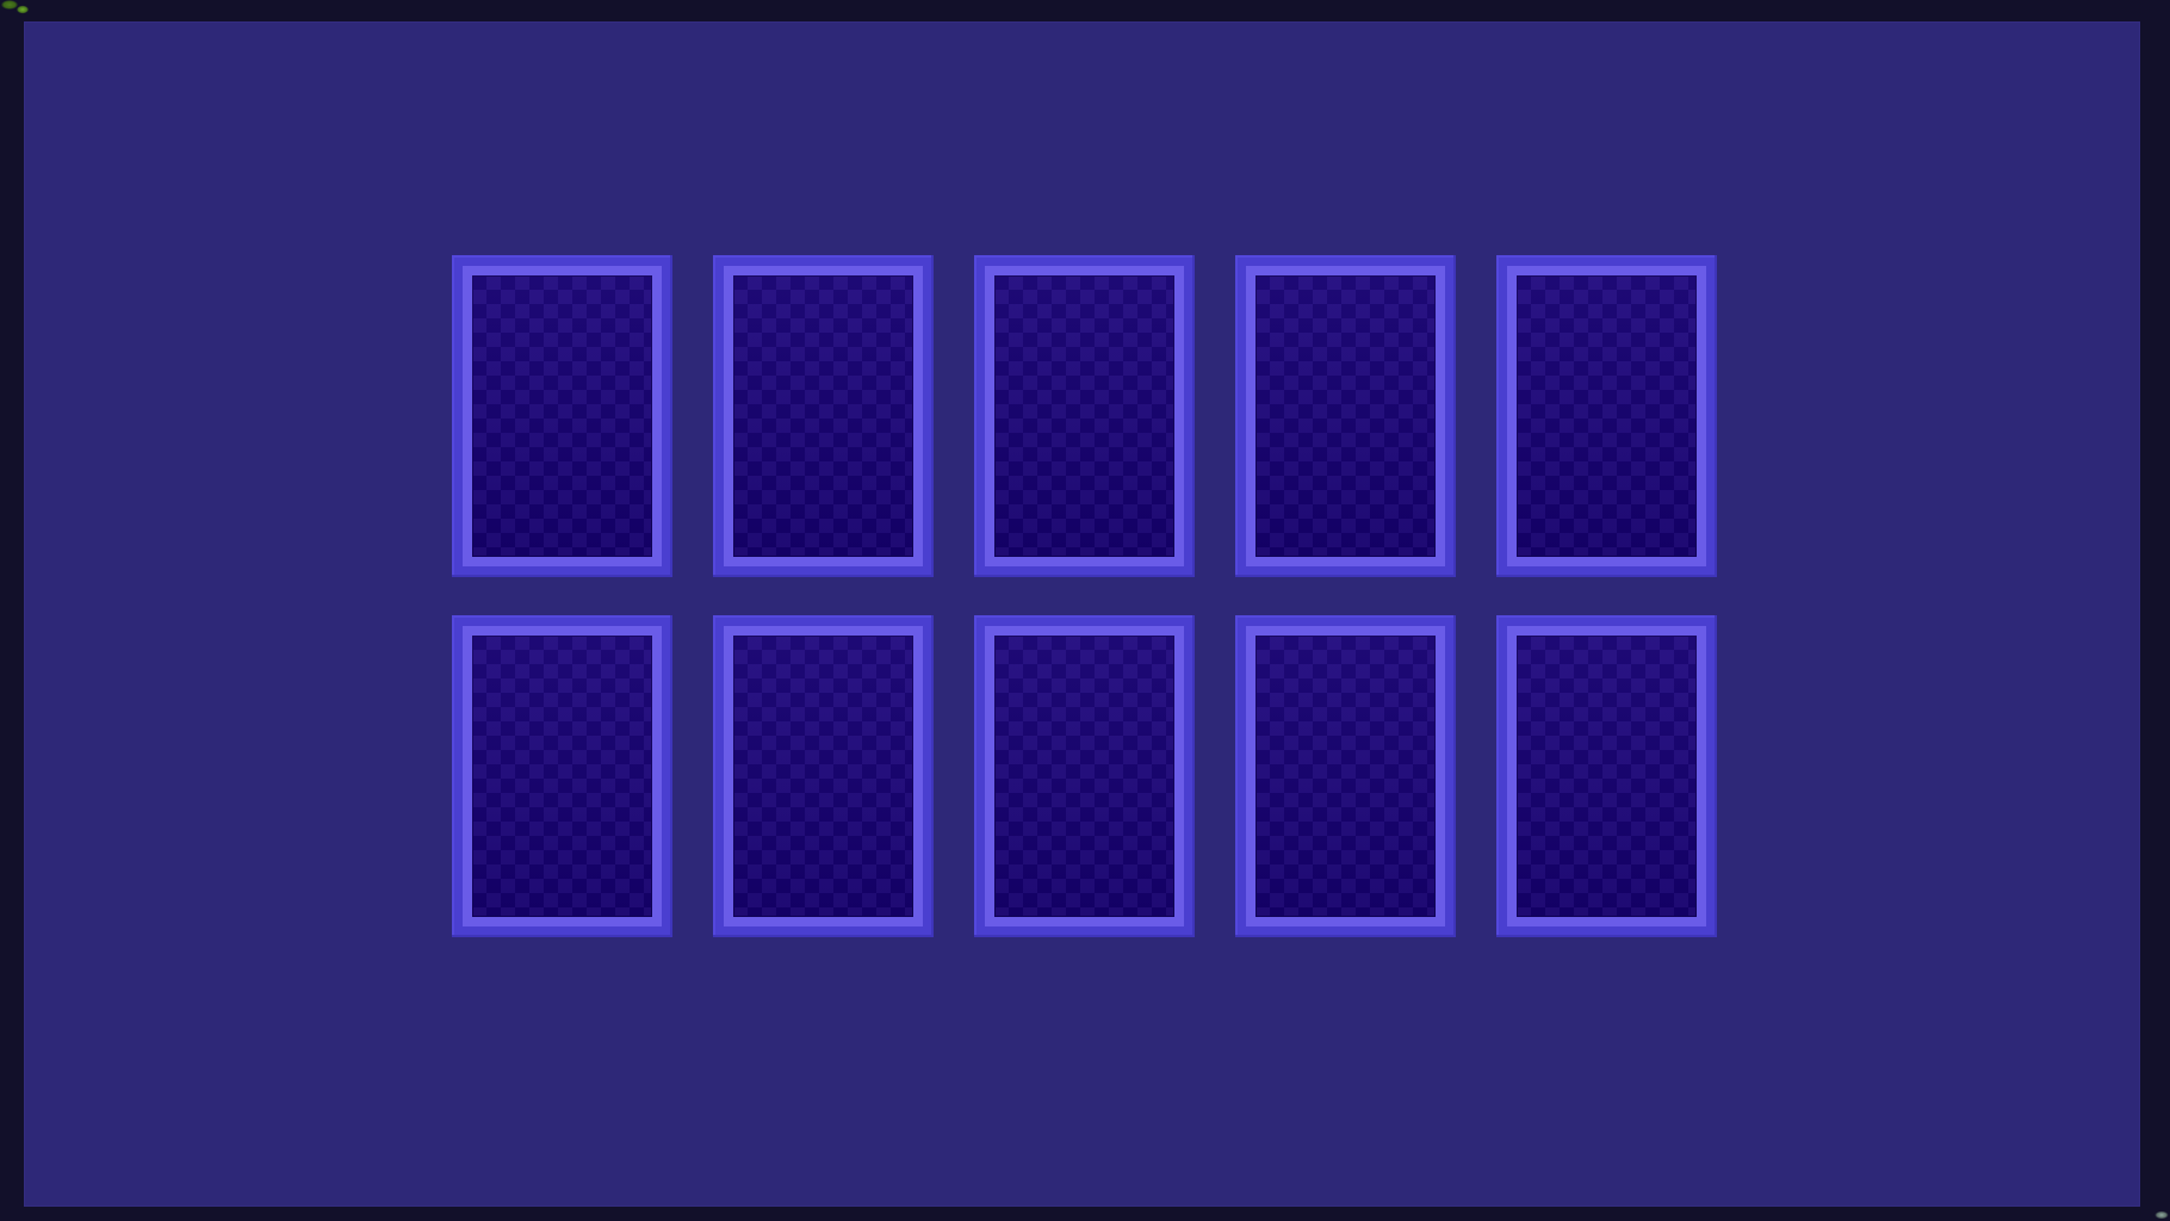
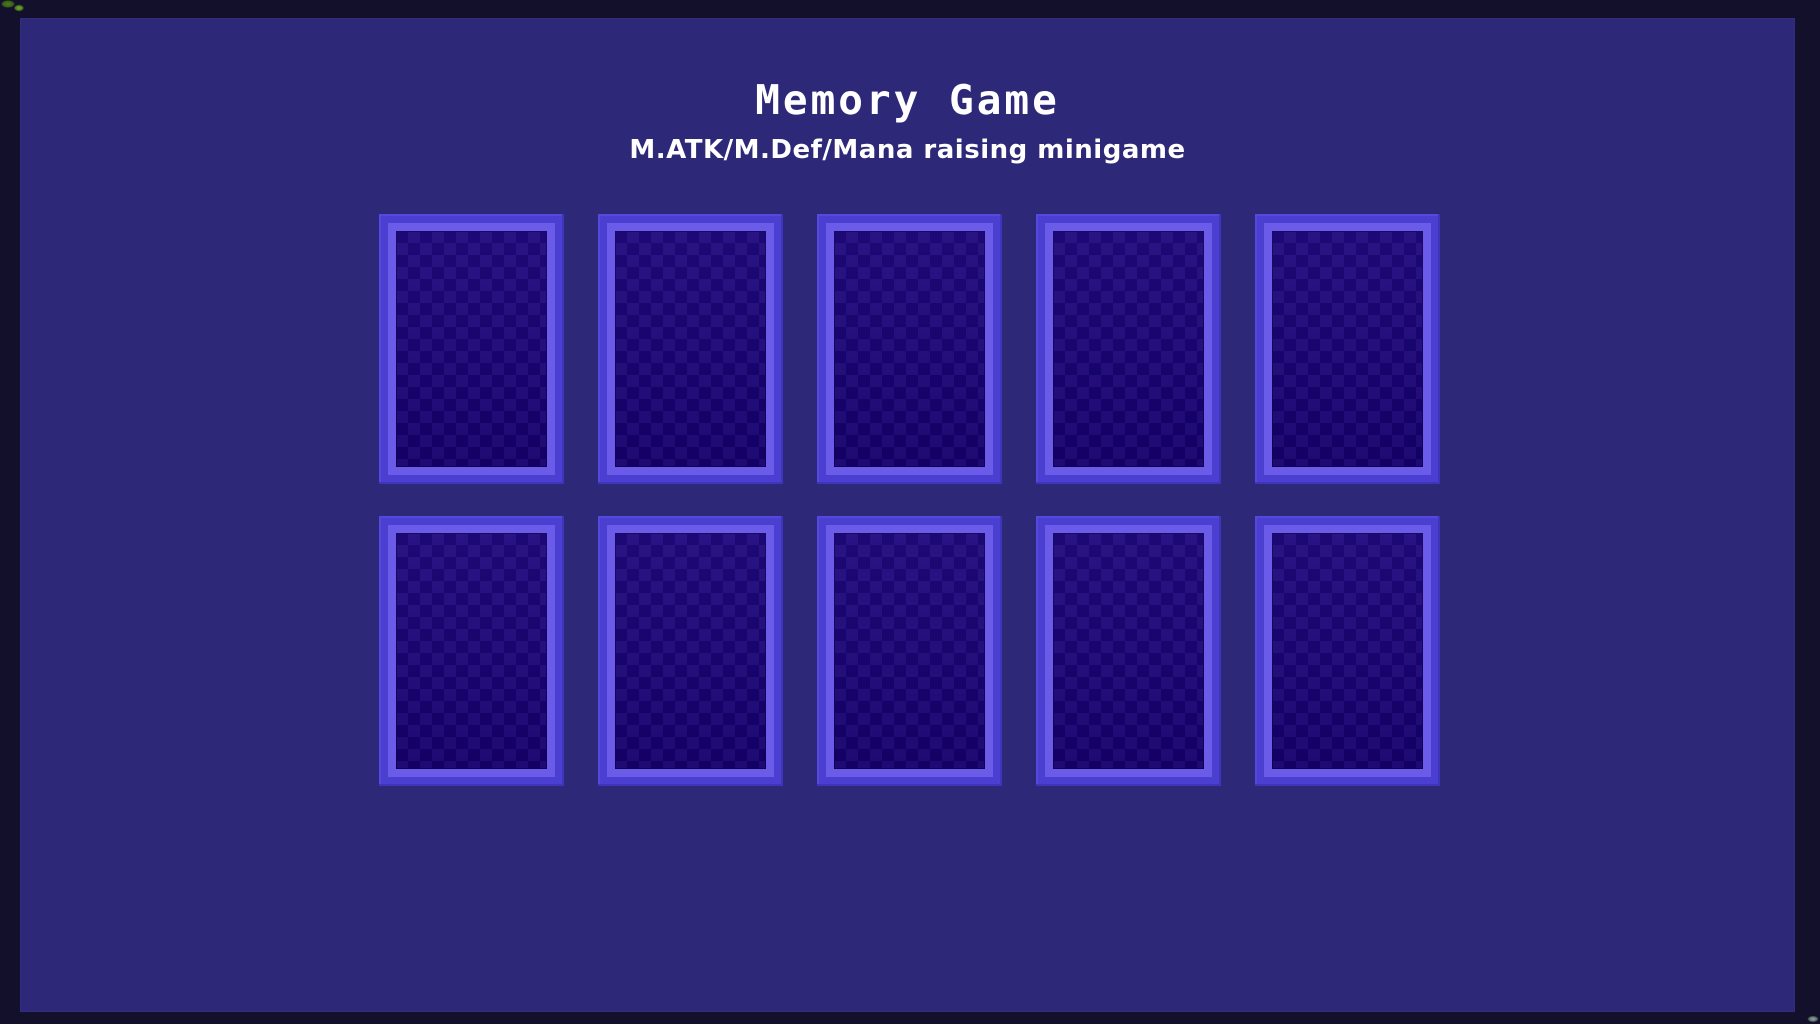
+ Memory Game
+ M.ATK/M.Def/Mana raising minigame
